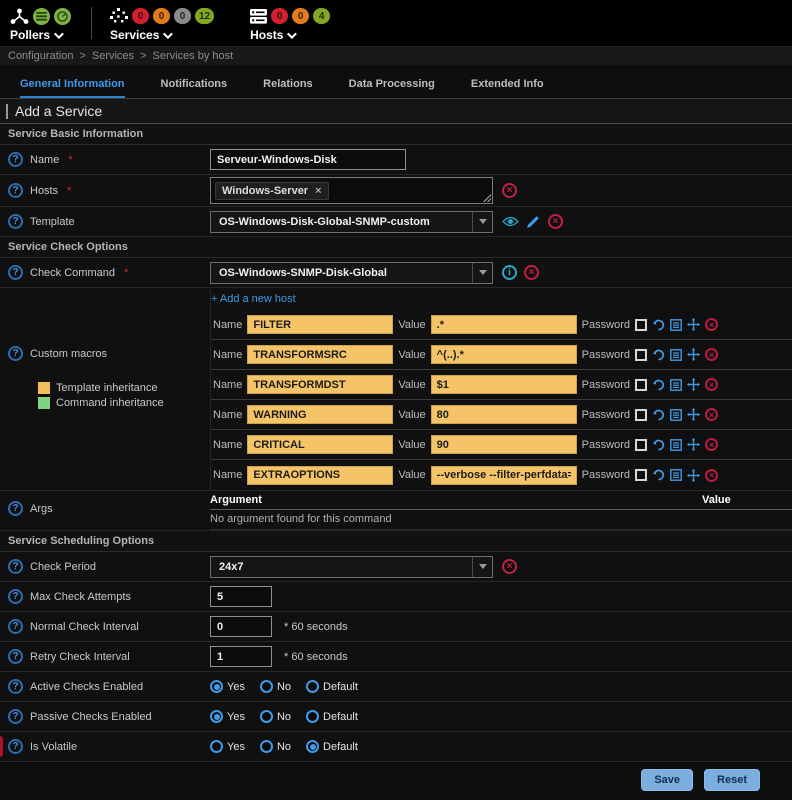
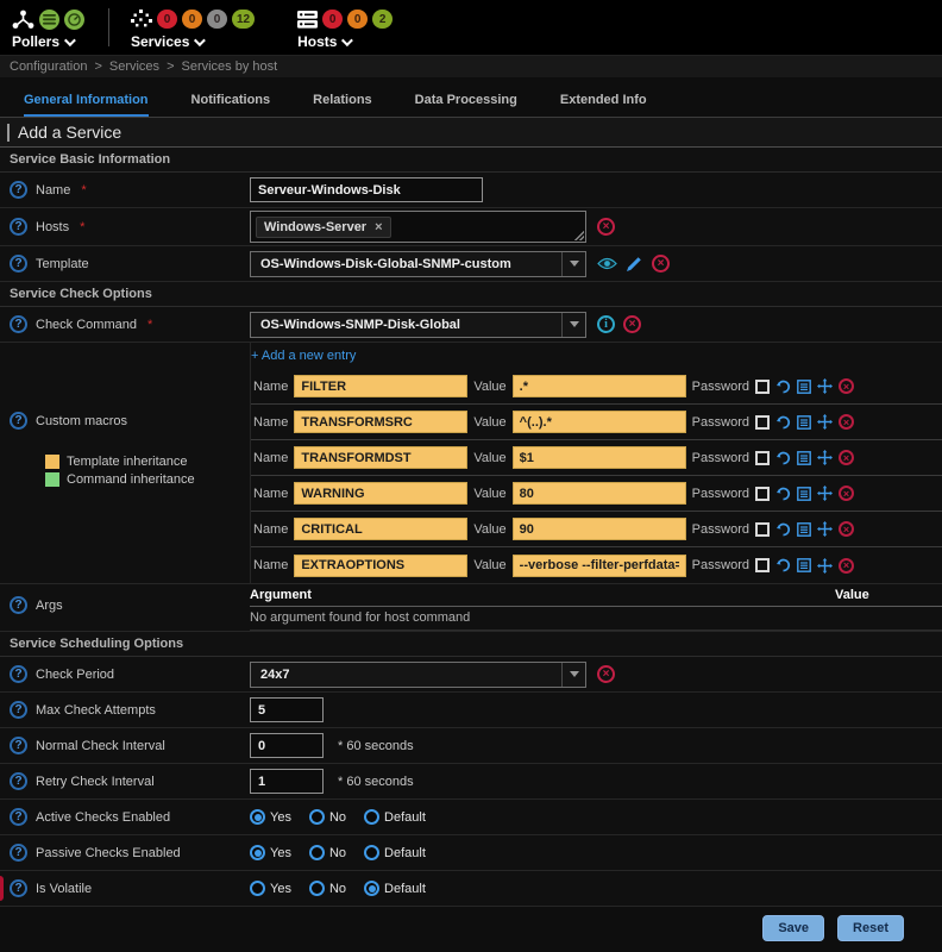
  Pollers
  0
  0
  0
  12
  Services
  0
  0
- 4
+ 2
  Hosts
  Configuration
  >
  Services
  >
  Services by host
  General Information
  Notifications
  Relations
  Data Processing
  Extended Info
  Add a Service
  Service Basic Information
  ?
  Name
  *
  Serveur-Windows-Disk
  ?
  Hosts
  *
  Windows-Server
  ×
  ×
  ?
  Template
  OS-Windows-Disk-Global-SNMP-custom
  ×
  Service Check Options
  ?
  Check Command
  *
  OS-Windows-SNMP-Disk-Global
  i
  ×
  ?
  Custom macros
  Template inheritance
  Command inheritance
- + Add a new host
+ + Add a new entry
  Name
  FILTER
  Value
  .*
  Password
  ×
  Name
  TRANSFORMSRC
  Value
  ^(..).*
  Password
  ×
  Name
  TRANSFORMDST
  Value
  $1
  Password
  ×
  Name
  WARNING
  Value
  80
  Password
  ×
  Name
  CRITICAL
  Value
  90
  Password
  ×
  Name
  EXTRAOPTIONS
  Value
  --verbose --filter-perfdata
  Password
  ×
  ?
  Args
  Argument
  Value
- No argument found for this command
+ No argument found for host command
  Service Scheduling Options
  ?
  Check Period
  24x7
  ×
  ?
  Max Check Attempts
  5
  ?
  Normal Check Interval
  0
  * 60 seconds
  ?
  Retry Check Interval
  1
  * 60 seconds
  ?
  Active Checks Enabled
  Yes
  No
  Default
  ?
  Passive Checks Enabled
  Yes
  No
  Default
  ?
  Is Volatile
  Yes
  No
  Default
  Save
  Reset
